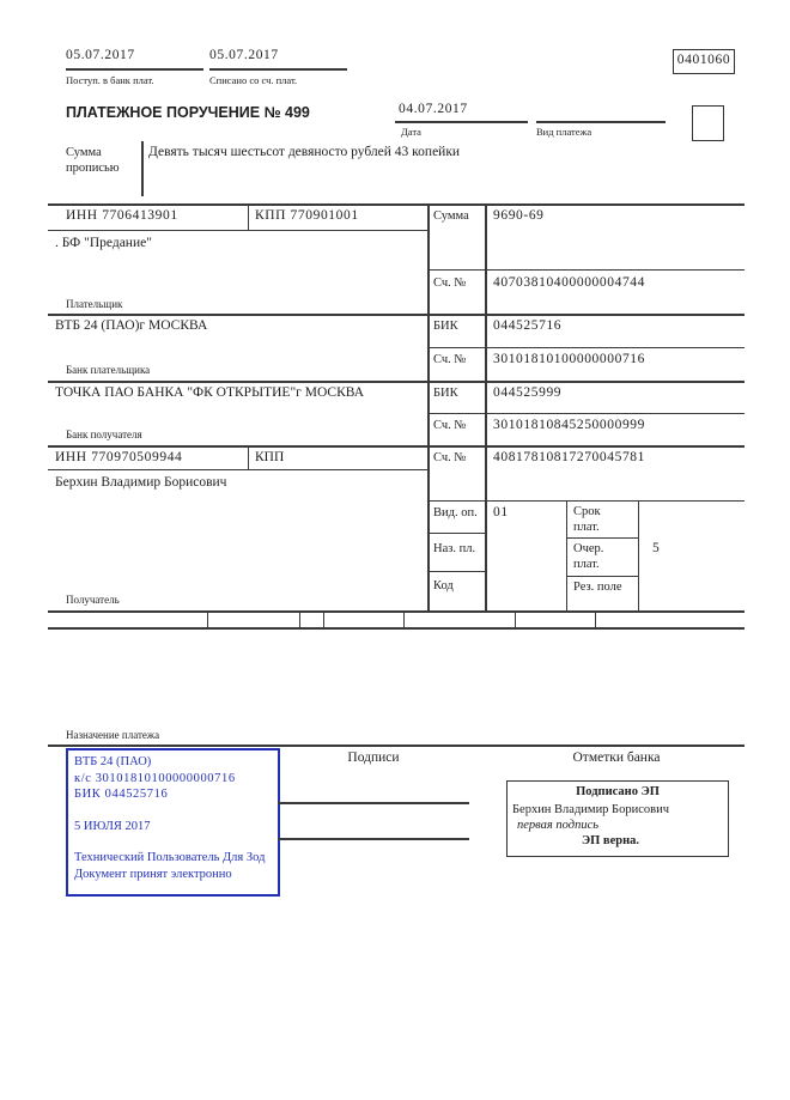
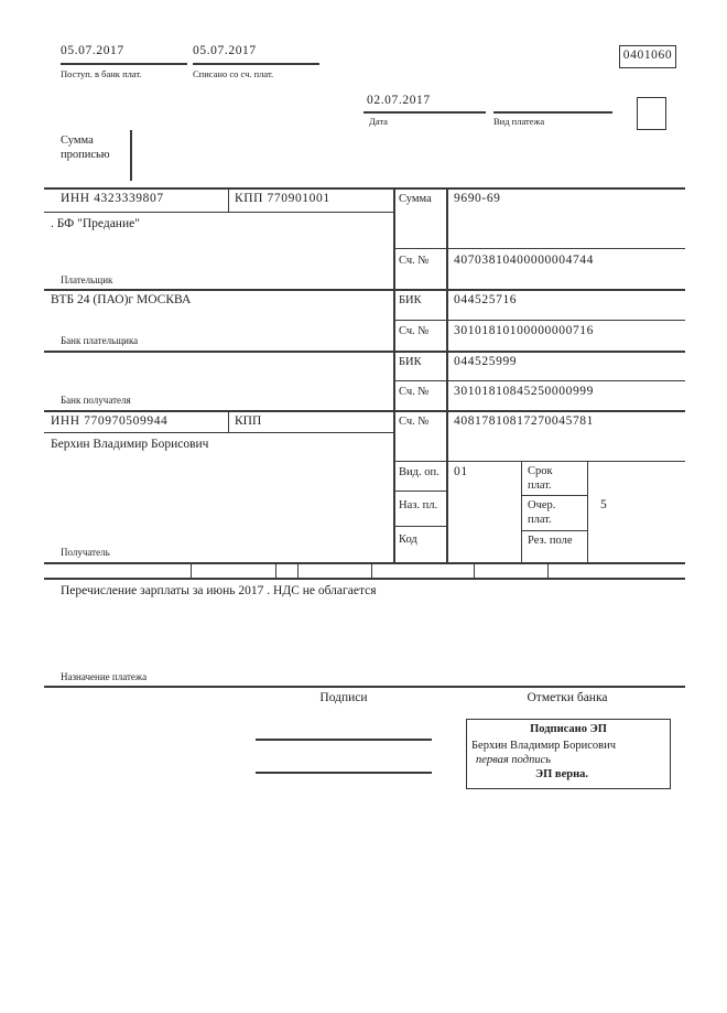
  05.07.2017
  Поступ. в банк плат.
  05.07.2017
  Списано со сч. плат.
  0401060
- ПЛАТЕЖНОЕ ПОРУЧЕНИЕ № 499
- 04.07.2017
+ 02.07.2017
  Дата
  Вид платежа
  Сумма прописью
- Девять тысяч шестьсот девяносто рублей 43 копейки
- ИНН 7706413901
+ ИНН 4323339807
  КПП 770901001
  . БФ "Предание"
  Плательщик
  ВТБ 24 (ПАО)г МОСКВА
  Банк плательщика
- ТОЧКА ПАО БАНКА "ФК ОТКРЫТИЕ"г МОСКВА
  Банк получателя
  ИНН 770970509944
  КПП
  Берхин Владимир Борисович
  Получатель
  Сумма
  9690-69
  Сч. №
  40703810400000004744
  БИК
  044525716
  Сч. №
  30101810100000000716
  БИК
  044525999
  Сч. №
  30101810845250000999
  Сч. №
  40817810817270045781
  Вид. оп.
  01
  Наз. пл.
  Код
  Срок плат.
  Очер. плат.
  Рез. поле
  5
+ Перечисление зарплаты за июнь 2017 . НДС не облагается
  Назначение платежа
- ВТБ 24 (ПАО)
- к/с 30101810100000000716
- БИК 044525716
- 5 ИЮЛЯ 2017
- Технический Пользователь Для Зод
- Документ принят электронно
  Подписи
  Отметки банка
  Подписано ЭП
  Берхин Владимир Борисович
  первая подпись
  ЭП верна.
